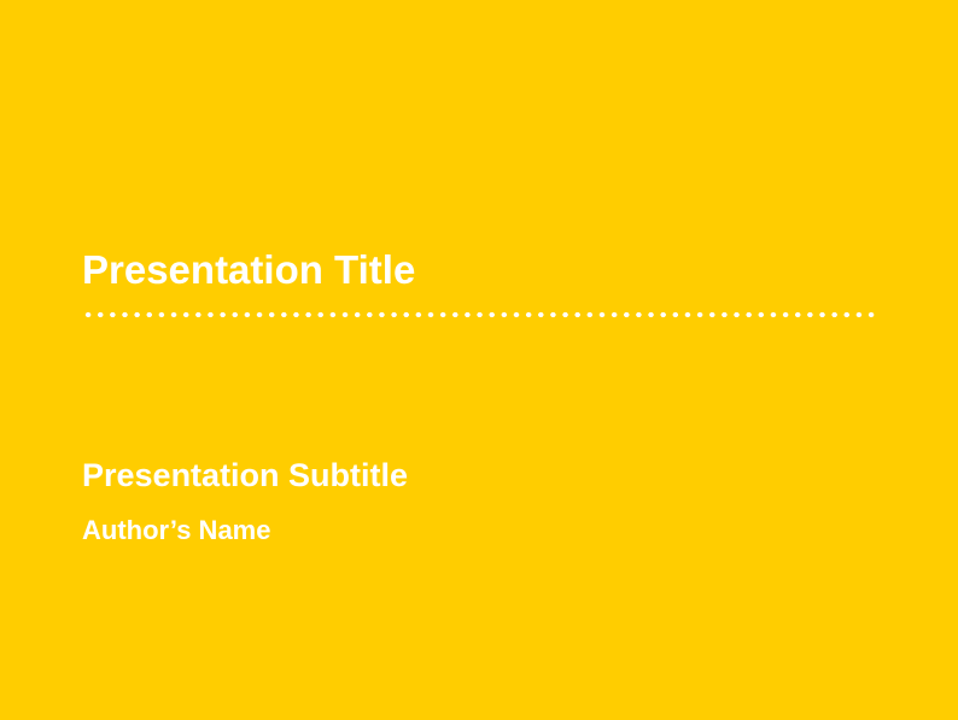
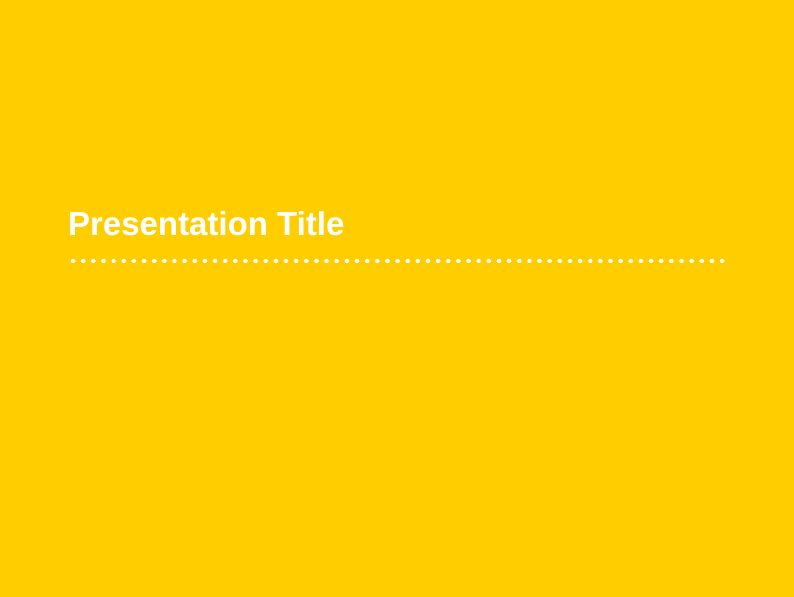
  Presentation Title
- Presentation Subtitle
- Author’s Name
